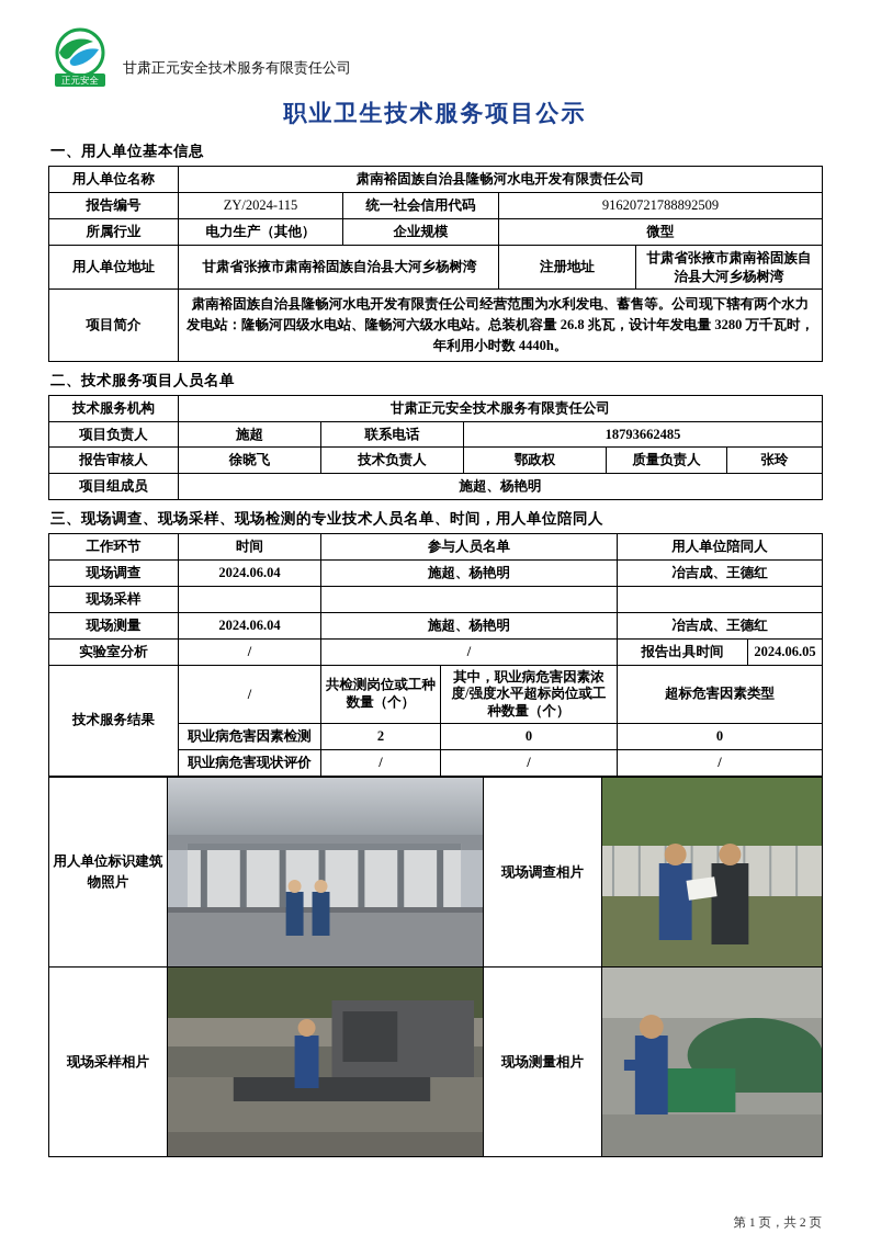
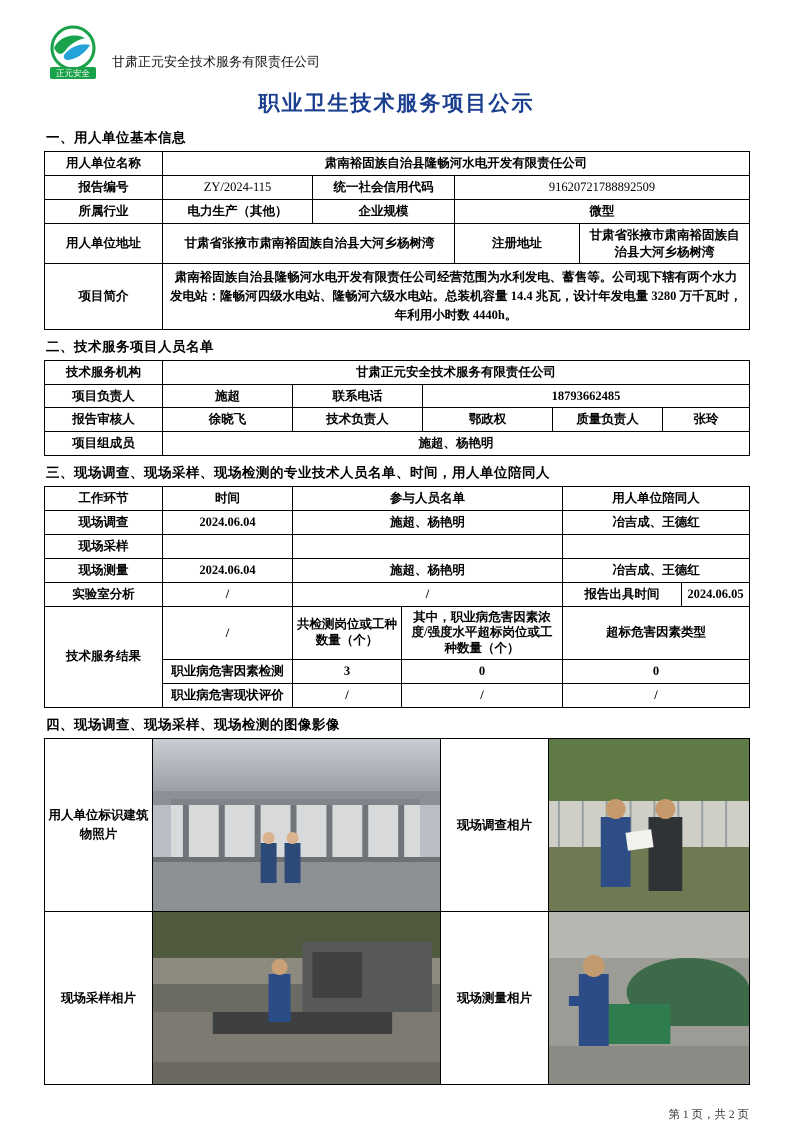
  正元安全
  甘肃正元安全技术服务有限责任公司
  职业卫生技术服务项目公示
  一、用人单位基本信息
  用人单位名称	肃南裕固族自治县隆畅河水电开发有限责任公司
  报告编号	ZY/2024-115	统一社会信用代码	91620721788892509
  所属行业	电力生产（其他）	企业规模	微型
  用人单位地址	甘肃省张掖市肃南裕固族自治县大河乡杨树湾	注册地址	甘肃省张掖市肃南裕固族自治县大河乡杨树湾
- 项目简介	肃南裕固族自治县隆畅河水电开发有限责任公司经营范围为水利发电、蓄售等。公司现下辖有两个水力发电站：隆畅河四级水电站、隆畅河六级水电站。总装机容量 26.8 兆瓦，设计年发电量 3280 万千瓦时，年利用小时数 4440h。
+ 项目简介	肃南裕固族自治县隆畅河水电开发有限责任公司经营范围为水利发电、蓄售等。公司现下辖有两个水力发电站：隆畅河四级水电站、隆畅河六级水电站。总装机容量 14.4 兆瓦，设计年发电量 3280 万千瓦时，年利用小时数 4440h。
  二、技术服务项目人员名单
  技术服务机构	甘肃正元安全技术服务有限责任公司
  项目负责人	施超	联系电话	18793662485
  报告审核人	徐晓飞	技术负责人	鄂政权	质量负责人	张玲
  项目组成员	施超、杨艳明
  三、现场调查、现场采样、现场检测的专业技术人员名单、时间，用人单位陪同人
  工作环节	时间	参与人员名单	用人单位陪同人
  现场调查	2024.06.04	施超、杨艳明	冶吉成、王德红
  现场采样
  现场测量	2024.06.04	施超、杨艳明	冶吉成、王德红
  实验室分析	/	/
  报告出具时间	2024.06.05
  技术服务结果	/
  共检测岗位或工种数量（个）	其中，职业病危害因素浓度/强度水平超标岗位或工种数量（个）
  			超标危害因素类型
  职业病危害因素检测
- 2	0
+ 3	0
  		0
  职业病危害现状评价
  /	/
  		/
+ 四、现场调查、现场采样、现场检测的图像影像
  用人单位标识建筑物照片		现场调查相片
  现场采样相片		现场测量相片
  第 1 页，共 2 页
